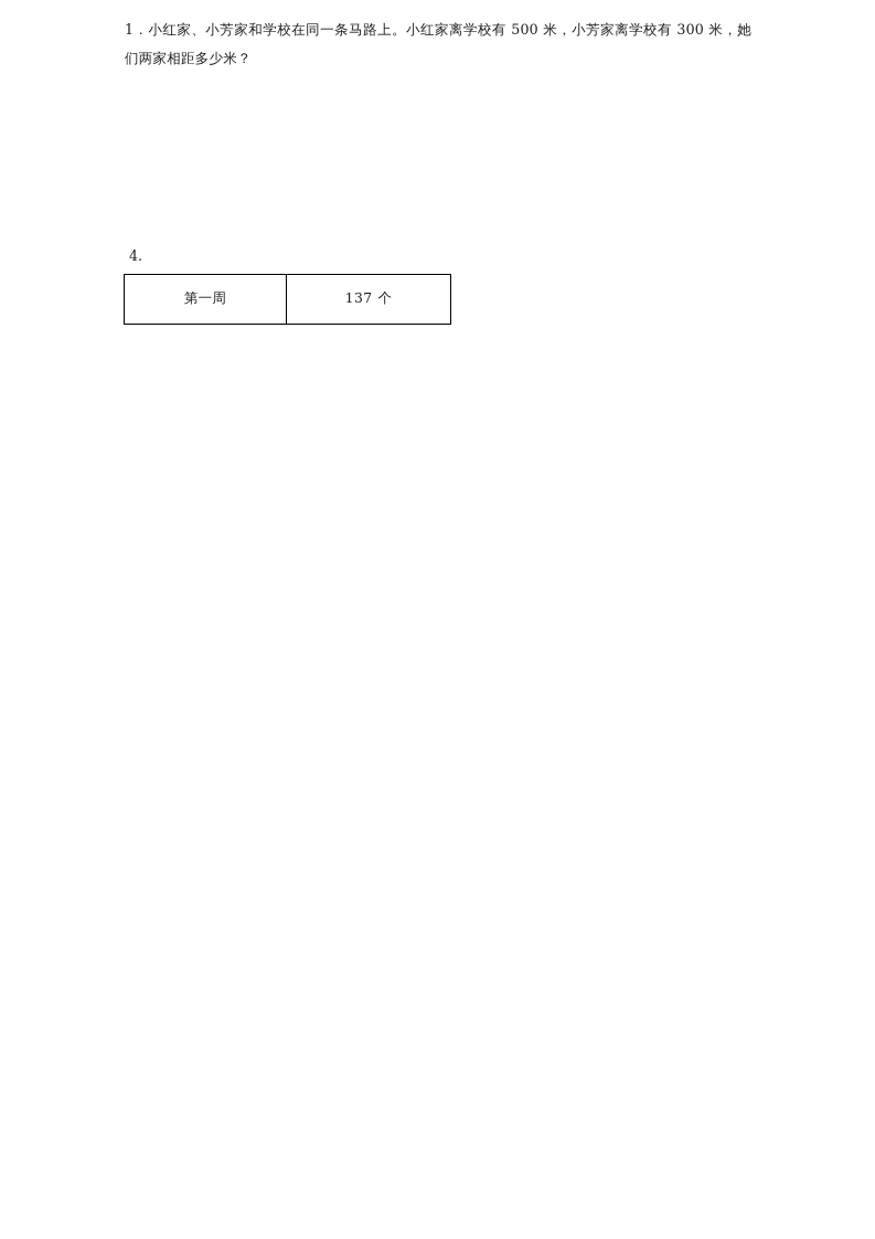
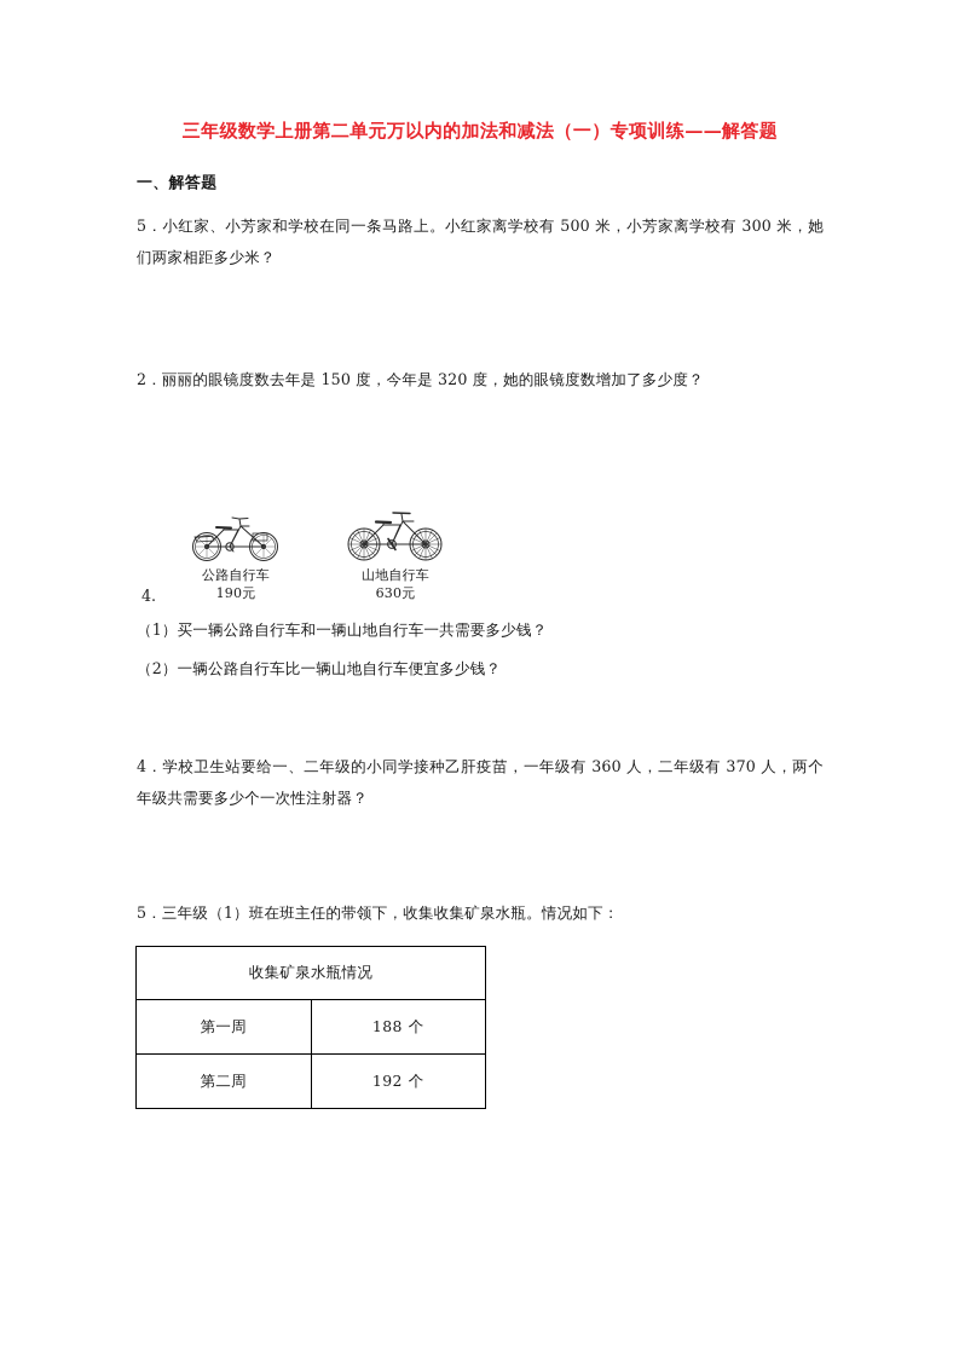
+ 三年级数学上册第二单元万以内的加法和减法（一）专项训练——解答题
+ 一、解答题
- 1．小红家、小芳家和学校在同一条马路上。小红家离学校有 500 米，小芳家离学校有 300 米，她们两家相距多少米？
+ 5．小红家、小芳家和学校在同一条马路上。小红家离学校有 500 米，小芳家离学校有 300 米，她们两家相距多少米？
+ 2．丽丽的眼镜度数去年是 150 度，今年是 320 度，她的眼镜度数增加了多少度？
  4.
+ 公路自行车
+ 190元
+ 山地自行车
+ 630元
+ （1）买一辆公路自行车和一辆山地自行车一共需要多少钱？
+ （2）一辆公路自行车比一辆山地自行车便宜多少钱？
+ 4．学校卫生站要给一、二年级的小同学接种乙肝疫苗，一年级有 360 人，二年级有 370 人，两个年级共需要多少个一次性注射器？
+ 5．三年级（1）班在班主任的带领下，收集收集矿泉水瓶。情况如下：
+ 收集矿泉水瓶情况
- 第一周	137 个
+ 第一周	188 个
+ 第二周	192 个
